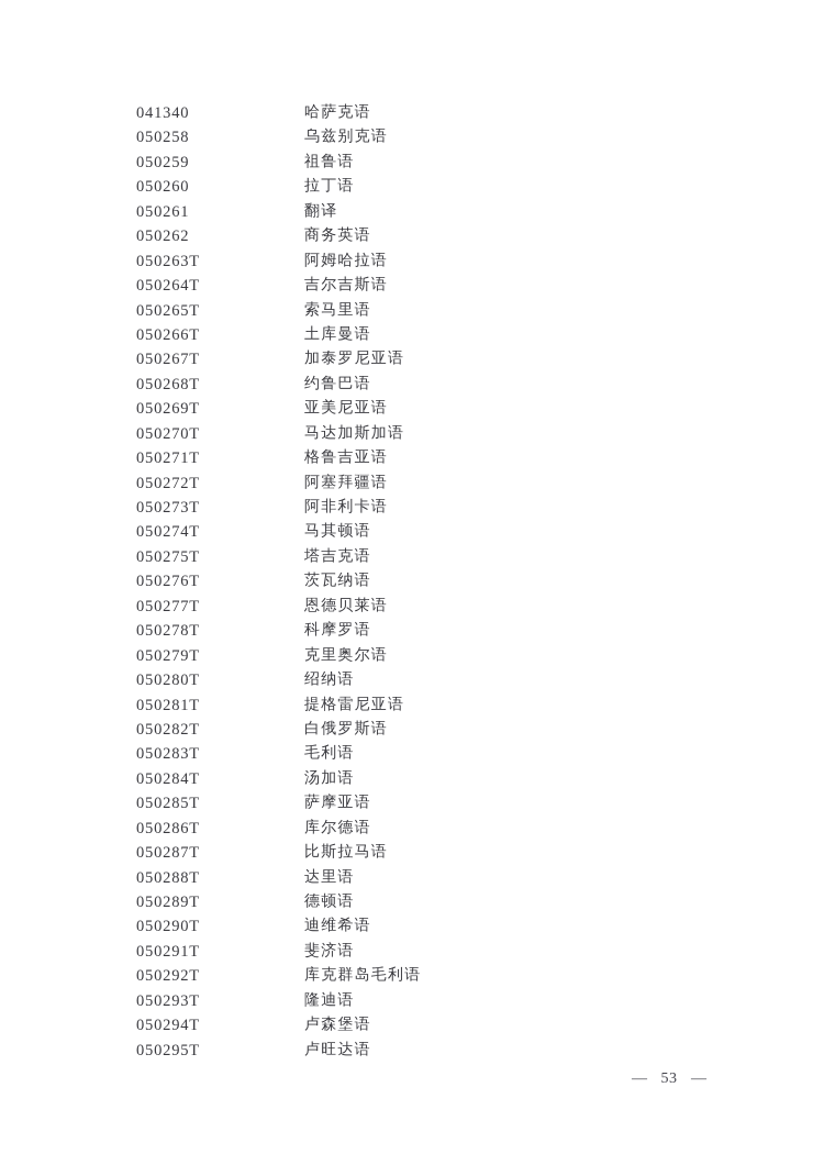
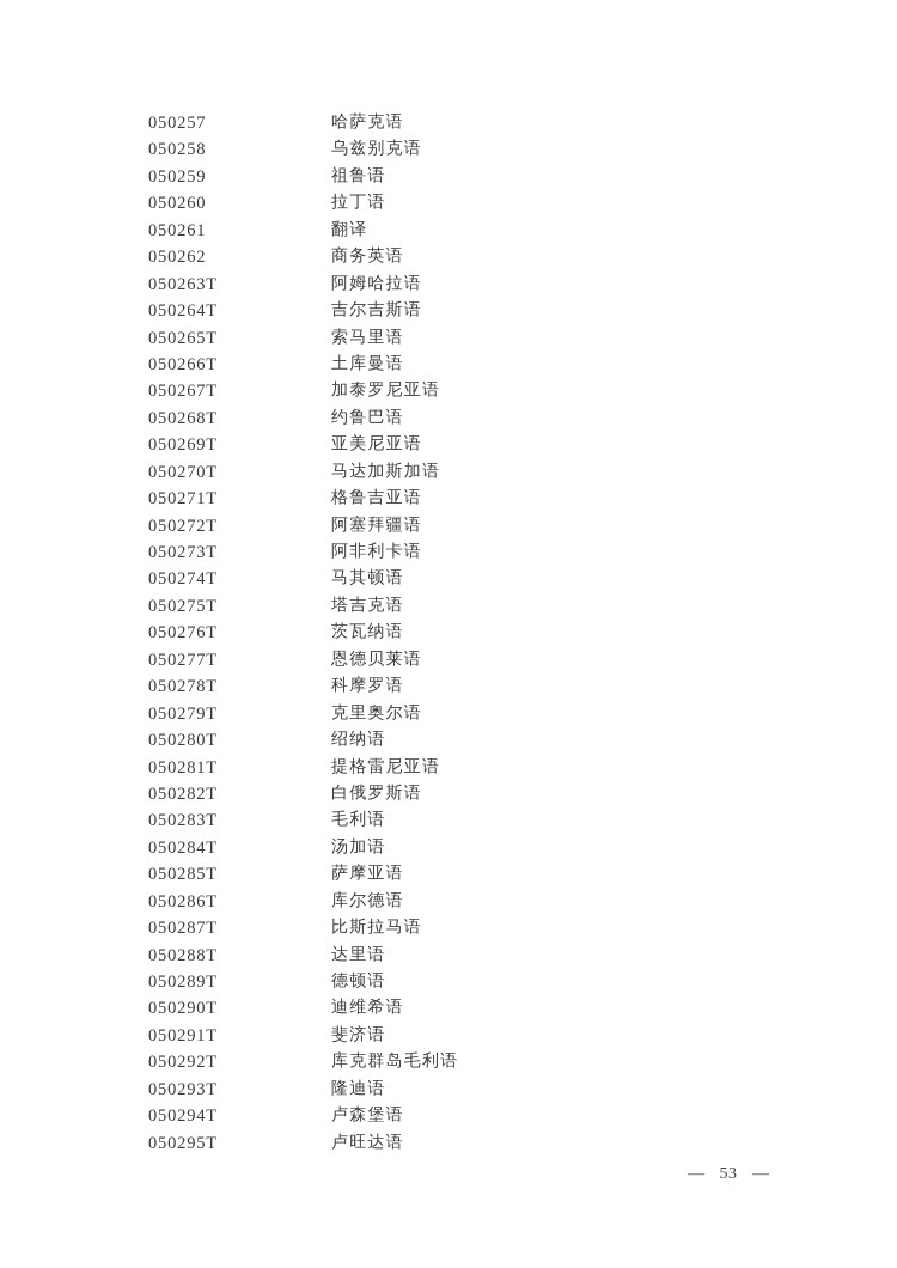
- 041340 哈萨克语
+ 050257 哈萨克语
  050258 乌兹别克语
  050259 祖鲁语
  050260 拉丁语
  050261 翻译
  050262 商务英语
  050263T 阿姆哈拉语
  050264T 吉尔吉斯语
  050265T 索马里语
  050266T 土库曼语
  050267T 加泰罗尼亚语
  050268T 约鲁巴语
  050269T 亚美尼亚语
  050270T 马达加斯加语
  050271T 格鲁吉亚语
  050272T 阿塞拜疆语
  050273T 阿非利卡语
  050274T 马其顿语
  050275T 塔吉克语
  050276T 茨瓦纳语
  050277T 恩德贝莱语
  050278T 科摩罗语
  050279T 克里奥尔语
  050280T 绍纳语
  050281T 提格雷尼亚语
  050282T 白俄罗斯语
  050283T 毛利语
  050284T 汤加语
  050285T 萨摩亚语
  050286T 库尔德语
  050287T 比斯拉马语
  050288T 达里语
  050289T 德顿语
  050290T 迪维希语
  050291T 斐济语
  050292T 库克群岛毛利语
  050293T 隆迪语
  050294T 卢森堡语
  050295T 卢旺达语
  — 53 —
